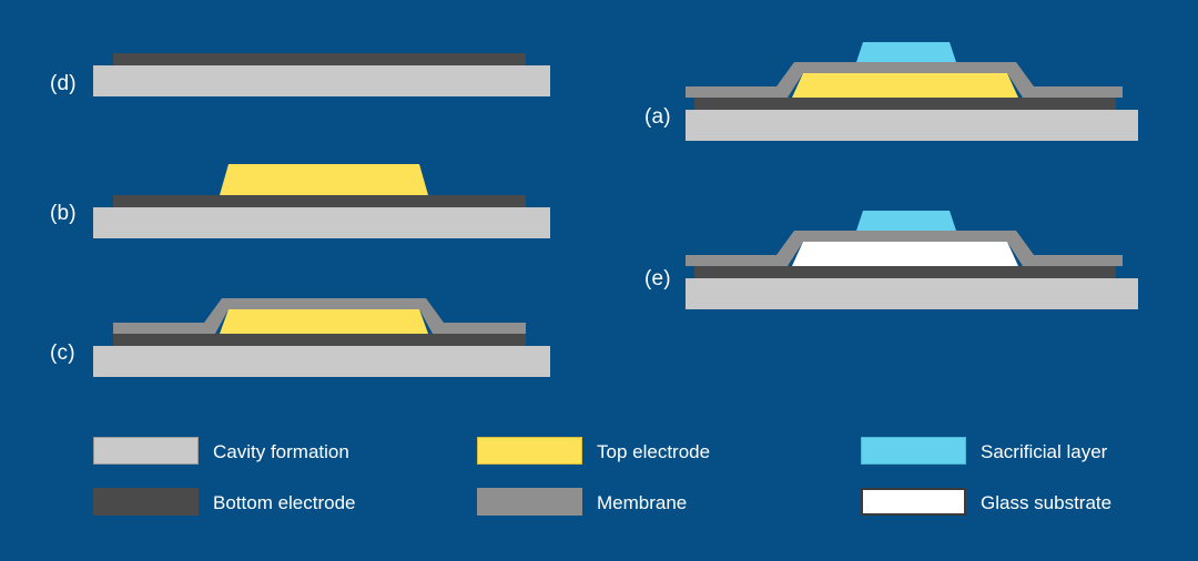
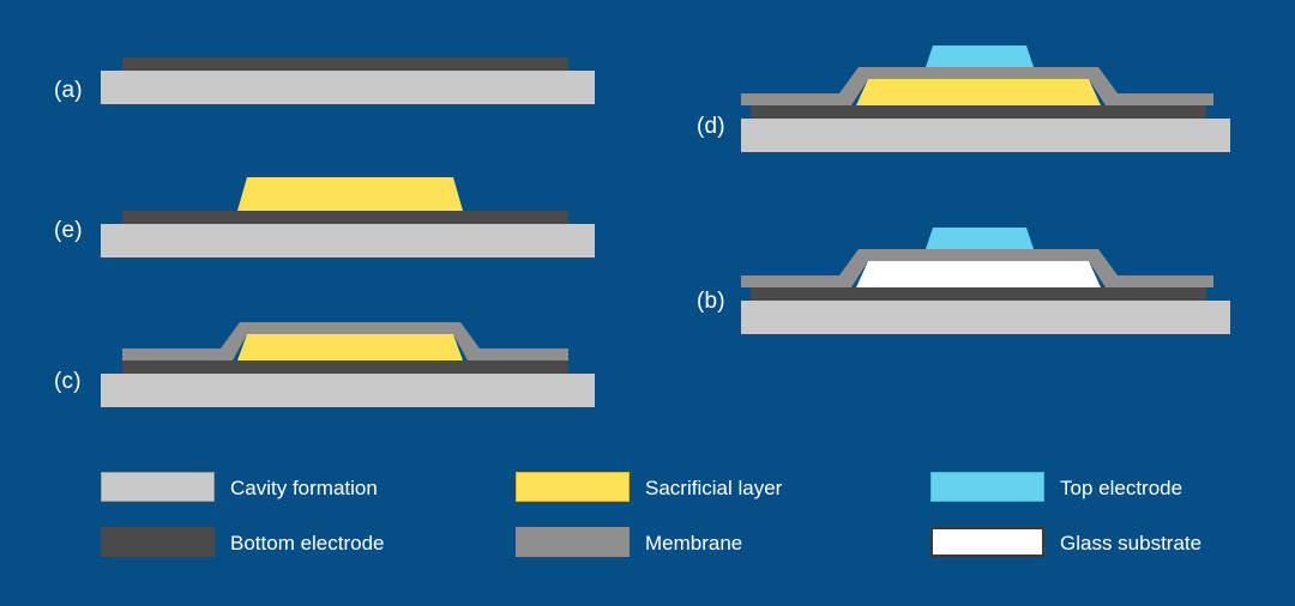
- (d)
+ (a)
- (b)
+ (e)
  (c)
- (a)
+ (d)
- (e)
+ (b)
  Cavity formation
  Bottom electrode
- Top electrode
+ Sacrificial layer
  Membrane
- Sacrificial layer
+ Top electrode
  Glass substrate
